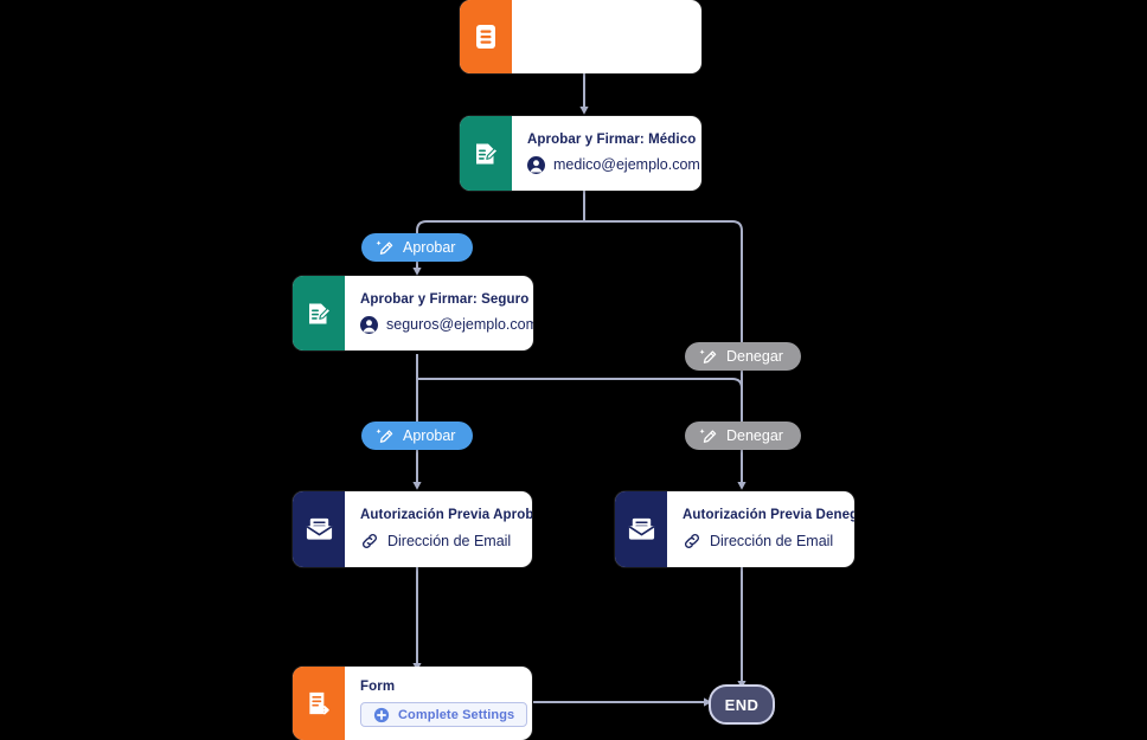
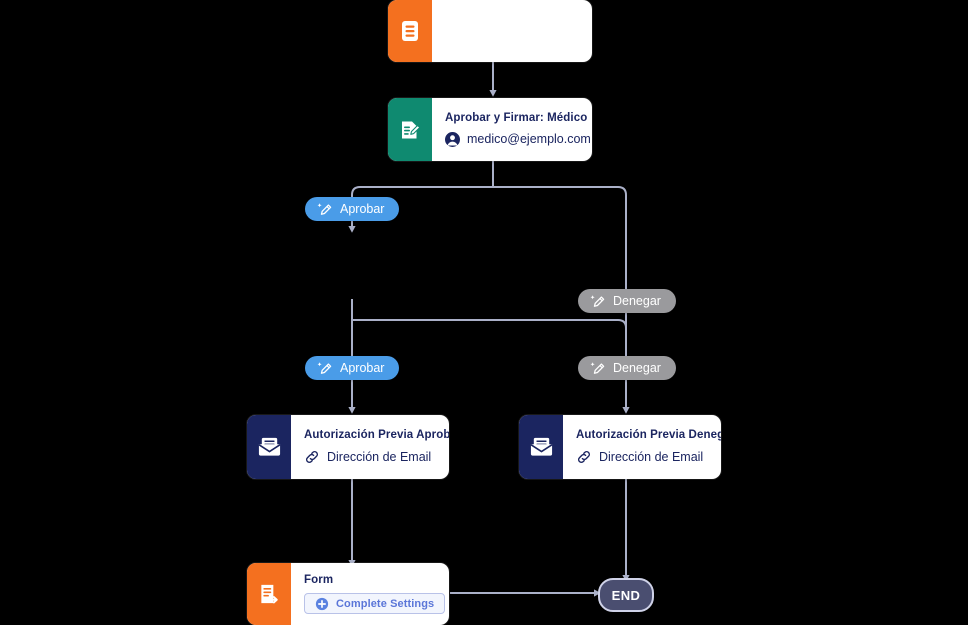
  Aprobar y Firmar: Médico
  medico@ejemplo.com
  Aprobar
- Aprobar y Firmar: Seguro
- seguros@ejemplo.com
  Denegar
  Aprobar
  Denegar
  Autorización Previa Aprob
  Dirección de Email
  Autorización Previa Deneg
  Dirección de Email
  Form
  Complete Settings
  END
